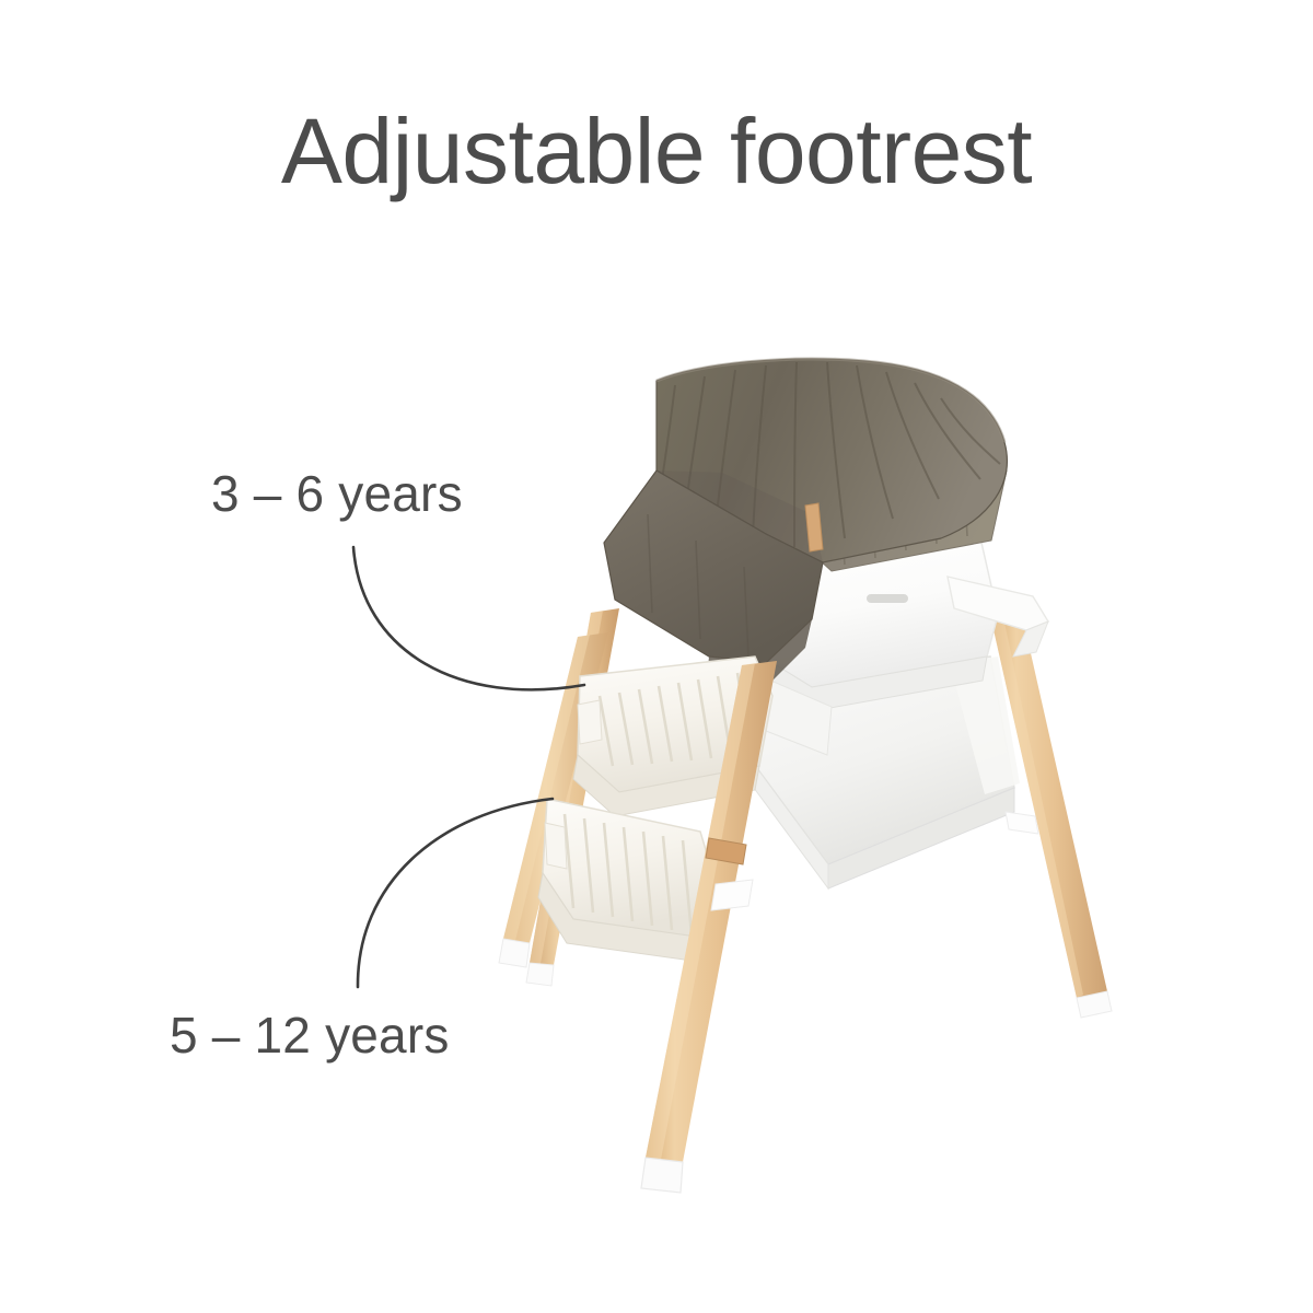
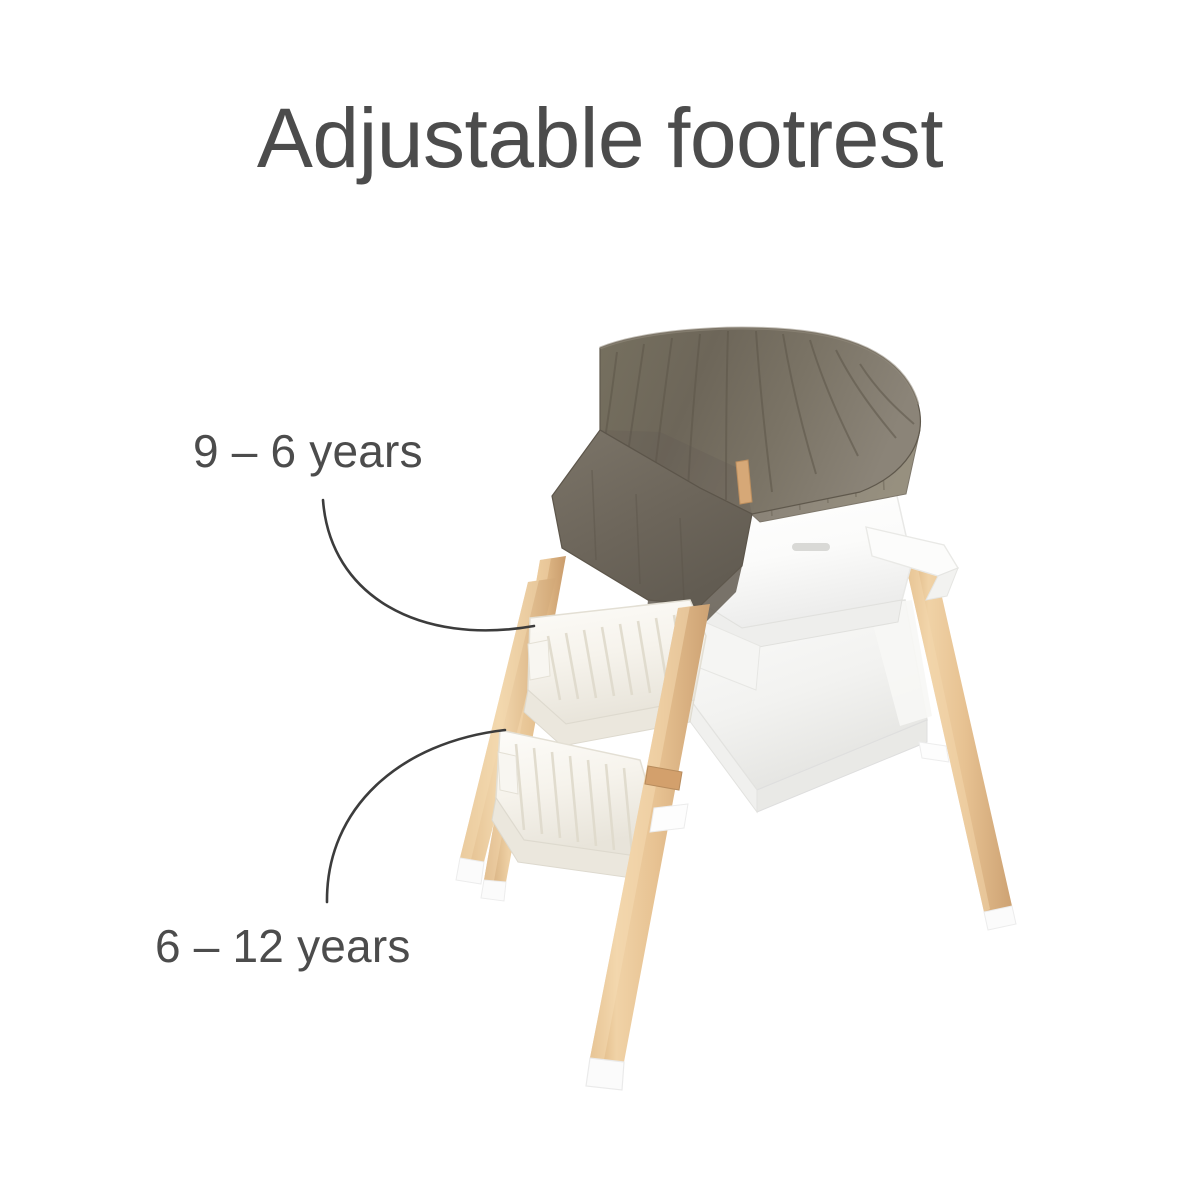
  Adjustable footrest
- 3 – 6 years
+ 9 – 6 years
- 5 – 12 years
+ 6 – 12 years
